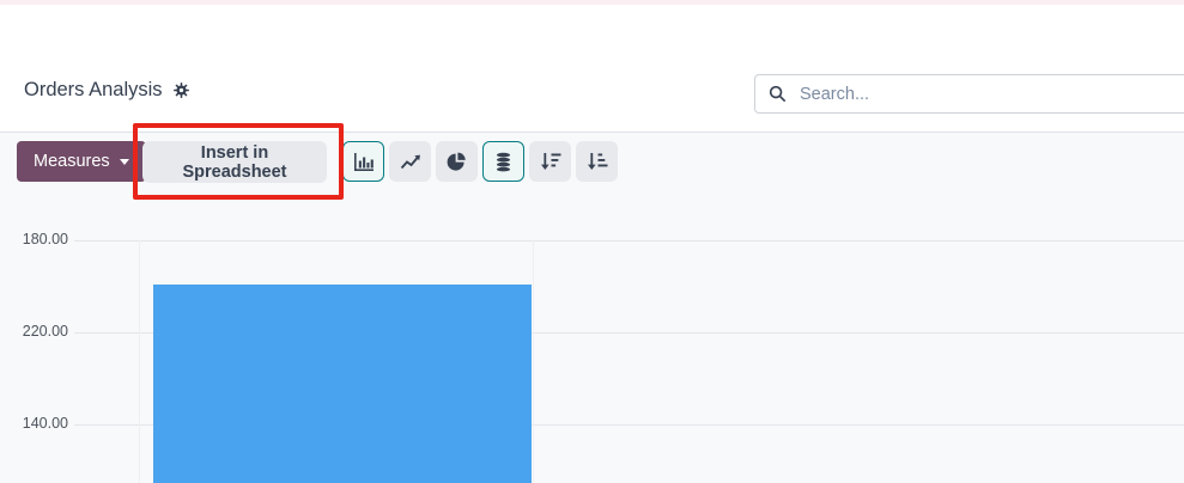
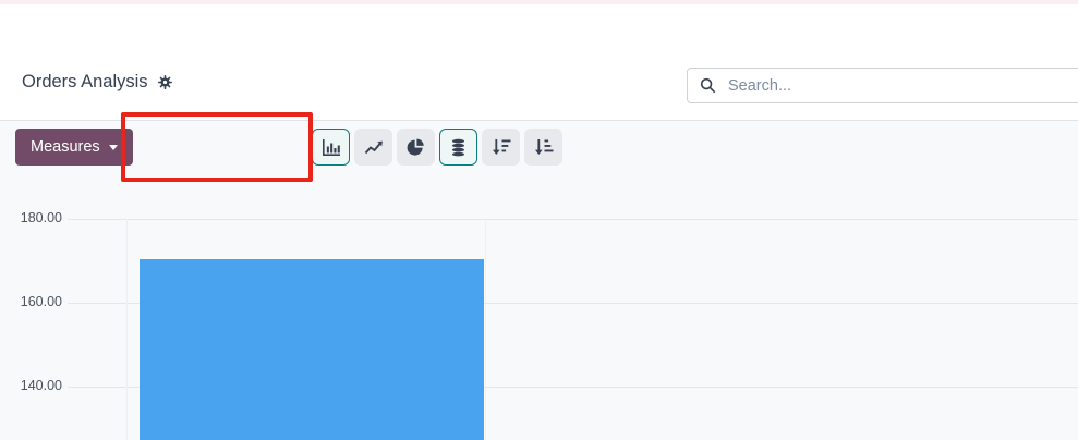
  Orders Analysis
  Search...
  180.00
- 220.00
+ 160.00
  140.00
  Measures
- Insert in Spreadsheet
